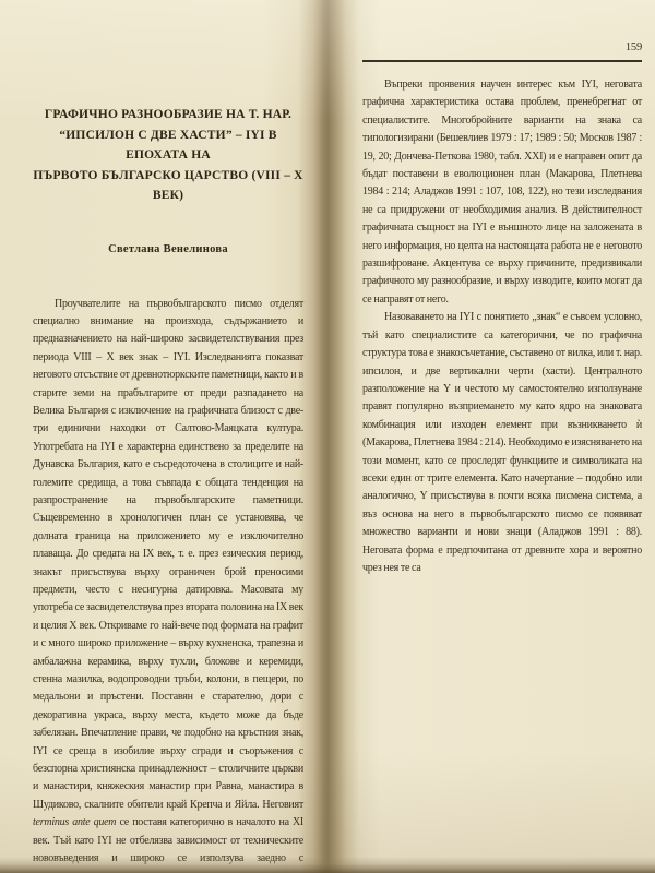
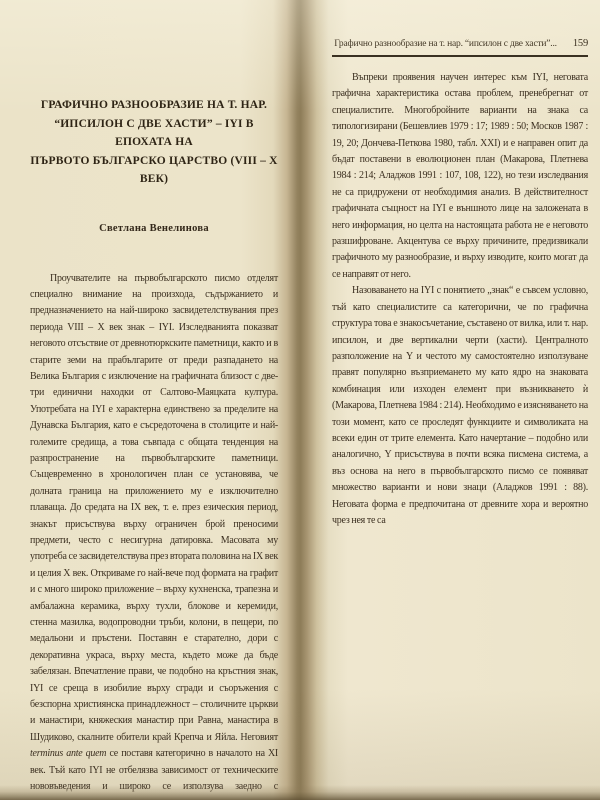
  ГРАФИЧНО РАЗНООБРАЗИЕ НА Т. НАР.
  “ИПСИЛОН С ДВЕ ХАСТИ” – IYI В ЕПОХАТА НА
  ПЪРВОТО БЪЛГАРСКО ЦАРСТВО (VIII – X ВЕК)
  Светлана Венелинова
  Проучвателите на първобългарското писмо отделят специално внимание на произхода, съдържанието и предназначението на най-широко засвидетелствувания през периода VIII – X век знак – IYI. Изследванията показват неговото отсъствие от древнотюркските паметници, както и в старите земи на прабългарите от преди разпадането на Велика България с изключение на графичната близост с две-три единични находки от Салтово-Маяцката култура. Употребата на IYI е характерна единствено за пределите на Дунавска България, като е съсредоточена в столиците и най-големите средища, а това съвпада с общата тенденция на разпространение на първобългарските паметници. Същевременно в хронологичен план се установява, че долната граница на приложението му е изключително плаваща. До средата на IX век, т. е. през езическия период, знакът присъствува върху ограничен брой преносими предмети, често с несигурна датировка. Масовата му употреба се засвидетелствува през втората половина на IX век и целия X век. Откриваме го най-вече под формата на графит и с много широко приложение – върху кухненска, трапезна и амбалажна керамика, върху тухли, блокове и керемиди, стенна мазилка, водопроводни тръби, колони, в пещери, по медальони и пръстени. Поставян е старателно, дори с декоративна украса, върху места, където може да бъде забелязан. Впечатление прави, че подобно на кръстния знак, IYI се среща в изобилие върху сгради и съоръжения с безспорна християнска принадлежност – столичните църкви и манастири, княжеския манастир при Равна, манастира в Шудиково, скалните обители край Крепча и Яйла. Неговият terminus ante quem се поставя категорично в началото на XI век. Тъй като IYI не отбелязва зависимост от техническите
+ Графично разнообразие на т. нар. “ипсилон с две хасти”...
  159
  Въпреки проявения научен интерес към IYI, неговата графична характеристика остава проблем, пренебрегнат от специалистите. Многобройните варианти на знака са типологизирани (Бешевлиев 1979 : 17; 1989 : 50; Москов 1987 : 19, 20; Дончева-Петкова 1980, табл. XXI) и е направен опит да бъдат поставени в еволюционен план (Макарова, Плетнева 1984 : 214; Аладжов 1991 : 107, 108, 122), но тези изследвания не са придружени от необходимия анализ. В действителност графичната същност на IYI е външното лице на заложената в него информация, но целта на настоящата работа не е неговото разшифроване. Акцентува се върху причините, предизвикали графичното му разнообразие, и върху изводите, които могат да се направят от него.
  Назоваването на IYI с понятието „знак“ е съвсем условно, тъй като специалистите са категорични, че по графична структура това е знакосъчетание, съставено от вилка, или т. нар. ипсилон, и две вертикални черти (хасти). Централното разположение на Y и честото му самостоятелно използуване правят популярно възприемането му като ядро на знаковата комбинация или изходен елемент при възникването ѝ (Макарова, Плетнева 1984 : 214). Необходимо е изясняването на този момент, като се проследят функциите и символиката на всеки един от трите елемента. Като начертание – подобно или аналогично, Y присъствува в почти всяка писмена система, а въз основа на него в първобългарското писмо се появяват множество варианти и нови знаци (Аладжов 1991 : 88). Неговата форма е предпочитана от древните хора и вероятно чрез нея те са
